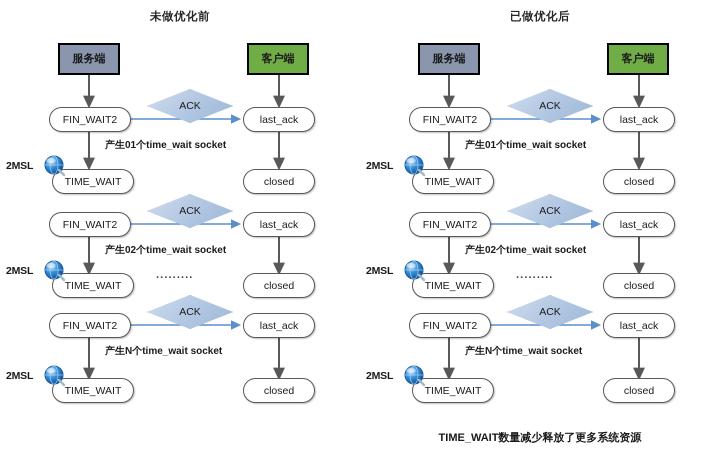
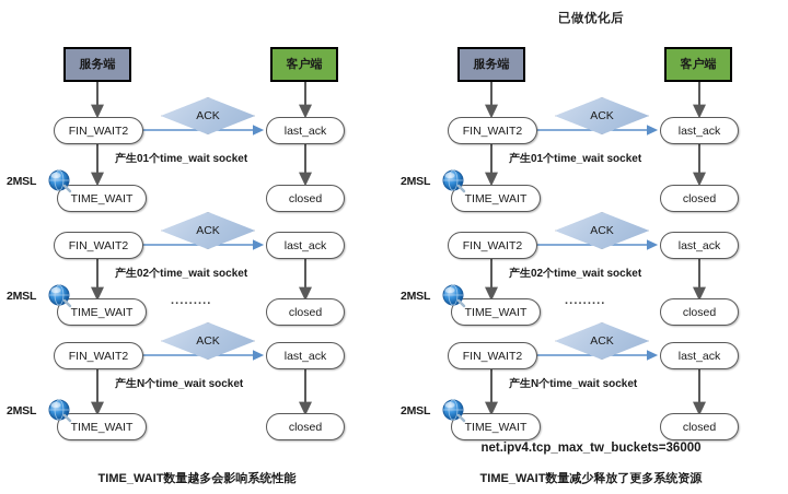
- 未做优化前
  服务端
  客户端
  FIN_WAIT2
  ACK
  last_ack
  产生01个time_wait socket
  2MSL
  TIME_WAIT
  closed
  FIN_WAIT2
  ACK
  last_ack
  产生02个time_wait socket
  2MSL
  TIME_WAIT
  closed
  ·········
  FIN_WAIT2
  ACK
  last_ack
  产生N个time_wait socket
  2MSL
  TIME_WAIT
  closed
+ TIME_WAIT数量越多会影响系统性能
  已做优化后
  服务端
  客户端
  FIN_WAIT2
  ACK
  last_ack
  产生01个time_wait socket
  2MSL
  TIME_WAIT
  closed
  FIN_WAIT2
  ACK
  last_ack
  产生02个time_wait socket
  2MSL
  TIME_WAIT
  closed
  ·········
  FIN_WAIT2
  ACK
  last_ack
  产生N个time_wait socket
  2MSL
  TIME_WAIT
  closed
+ net.ipv4.tcp_max_tw_buckets=36000
  TIME_WAIT数量减少释放了更多系统资源
